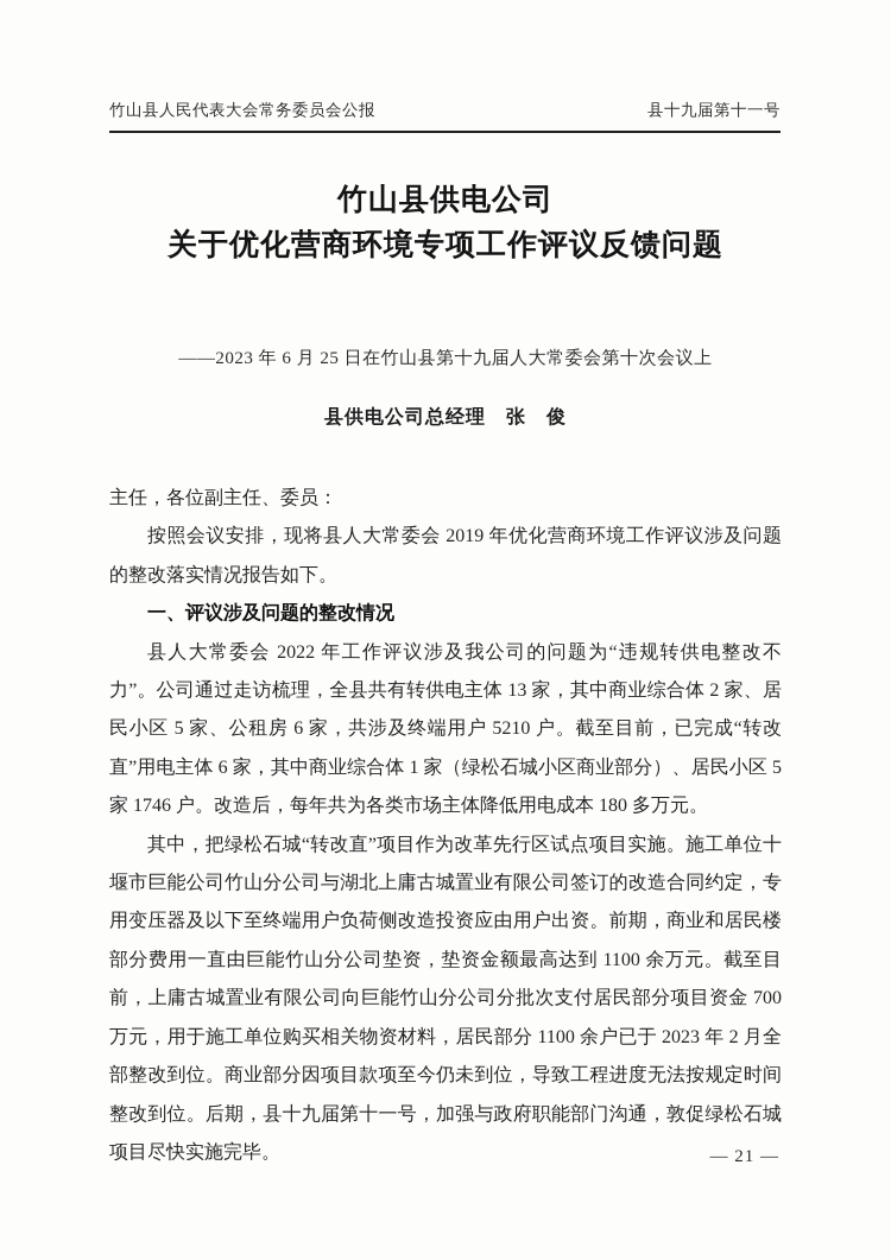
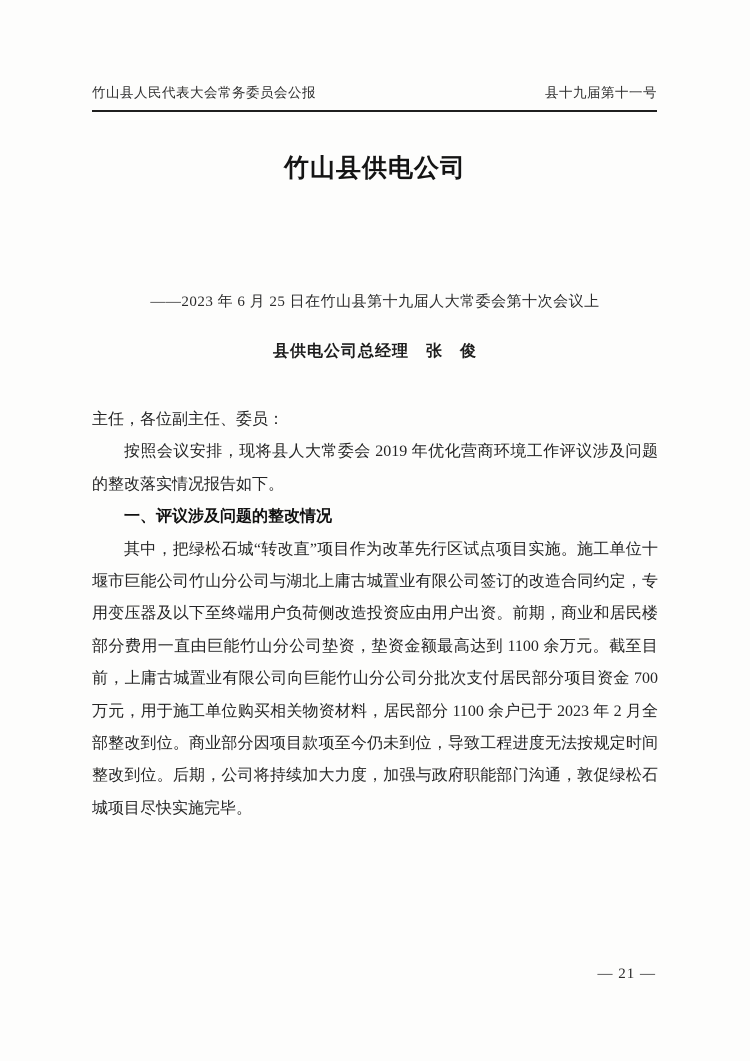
  竹山县人民代表大会常务委员会公报
  县十九届第十一号
  竹山县供电公司
- 关于优化营商环境专项工作评议反馈问题
  ——2023 年 6 月 25 日在竹山县第十九届人大常委会第十次会议上
  县供电公司总经理 张 俊
  主任，各位副主任、委员：
  按照会议安排，现将县人大常委会 2019 年优化营商环境工作评议涉及问题的整改落实情况报告如下。
  一、评议涉及问题的整改情况
- 县人大常委会 2022 年工作评议涉及我公司的问题为“违规转供电整改不力”。公司通过走访梳理，全县共有转供电主体 13 家，其中商业综合体 2 家、居民小区 5 家、公租房 6 家，共涉及终端用户 5210 户。截至目前，已完成“转改直”用电主体 6 家，其中商业综合体 1 家（绿松石城小区商业部分）、居民小区 5 家 1746 户。改造后，每年共为各类市场主体降低用电成本 180 多万元。
- 其中，把绿松石城“转改直”项目作为改革先行区试点项目实施。施工单位十堰市巨能公司竹山分公司与湖北上庸古城置业有限公司签订的改造合同约定，专用变压器及以下至终端用户负荷侧改造投资应由用户出资。前期，商业和居民楼部分费用一直由巨能竹山分公司垫资，垫资金额最高达到 1100 余万元。截至目前，上庸古城置业有限公司向巨能竹山分公司分批次支付居民部分项目资金 700 万元，用于施工单位购买相关物资材料，居民部分 1100 余户已于 2023 年 2 月全部整改到位。商业部分因项目款项至今仍未到位，导致工程进度无法按规定时间整改到位。后期，县十九届第十一号，加强与政府职能部门沟通，敦促绿松石城项目尽快实施完毕。
+ 其中，把绿松石城“转改直”项目作为改革先行区试点项目实施。施工单位十堰市巨能公司竹山分公司与湖北上庸古城置业有限公司签订的改造合同约定，专用变压器及以下至终端用户负荷侧改造投资应由用户出资。前期，商业和居民楼部分费用一直由巨能竹山分公司垫资，垫资金额最高达到 1100 余万元。截至目前，上庸古城置业有限公司向巨能竹山分公司分批次支付居民部分项目资金 700 万元，用于施工单位购买相关物资材料，居民部分 1100 余户已于 2023 年 2 月全部整改到位。商业部分因项目款项至今仍未到位，导致工程进度无法按规定时间整改到位。后期，公司将持续加大力度，加强与政府职能部门沟通，敦促绿松石城项目尽快实施完毕。
  — 21 —
